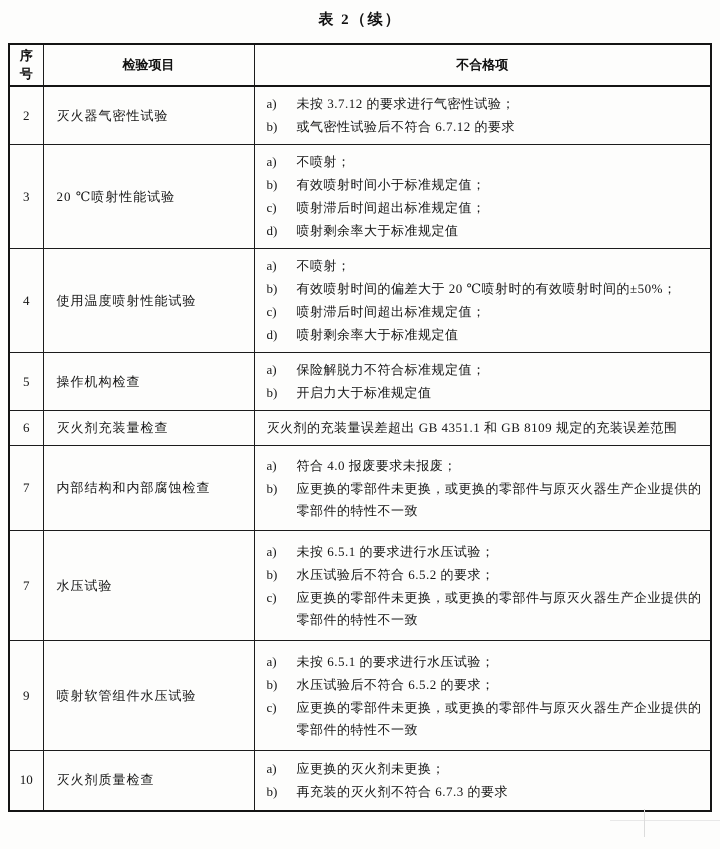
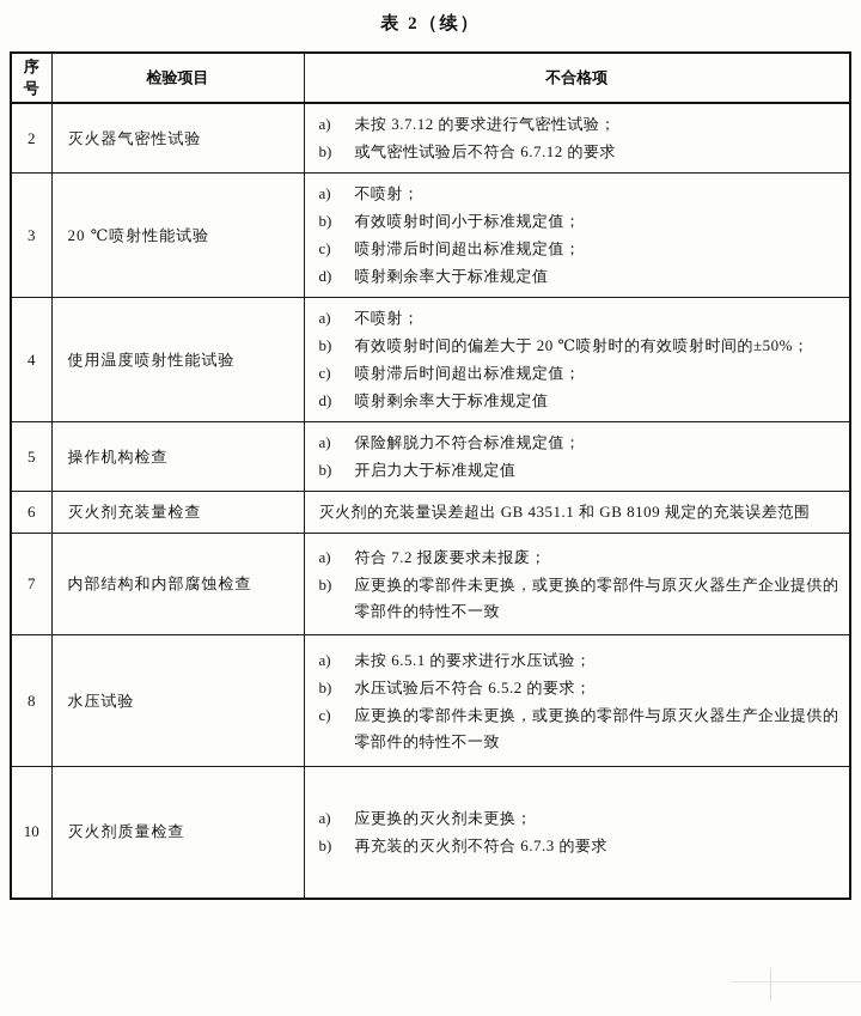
  表 2（续）
  序号	检验项目	不合格项
  2	灭火器气密性试验	a) 未按 3.7.12 的要求进行气密性试验；b) 或气密性试验后不符合 6.7.12 的要求
  3	20 ℃喷射性能试验	a) 不喷射；b) 有效喷射时间小于标准规定值；c) 喷射滞后时间超出标准规定值；d) 喷射剩余率大于标准规定值
  4	使用温度喷射性能试验	a) 不喷射；b) 有效喷射时间的偏差大于 20 ℃喷射时的有效喷射时间的±50%；c) 喷射滞后时间超出标准规定值；d) 喷射剩余率大于标准规定值
  5	操作机构检查	a) 保险解脱力不符合标准规定值；b) 开启力大于标准规定值
  6	灭火剂充装量检查	灭火剂的充装量误差超出 GB 4351.1 和 GB 8109 规定的充装误差范围
- 7	内部结构和内部腐蚀检查	a) 符合 4.0 报废要求未报废；b) 应更换的零部件未更换，或更换的零部件与原灭火器生产企业提供的零部件的特性不一致
+ 7	内部结构和内部腐蚀检查	a) 符合 7.2 报废要求未报废；b) 应更换的零部件未更换，或更换的零部件与原灭火器生产企业提供的零部件的特性不一致
- 7	水压试验	a) 未按 6.5.1 的要求进行水压试验；b) 水压试验后不符合 6.5.2 的要求；c) 应更换的零部件未更换，或更换的零部件与原灭火器生产企业提供的零部件的特性不一致
+ 8	水压试验	a) 未按 6.5.1 的要求进行水压试验；b) 水压试验后不符合 6.5.2 的要求；c) 应更换的零部件未更换，或更换的零部件与原灭火器生产企业提供的零部件的特性不一致
- 9	喷射软管组件水压试验	a) 未按 6.5.1 的要求进行水压试验；b) 水压试验后不符合 6.5.2 的要求；c) 应更换的零部件未更换，或更换的零部件与原灭火器生产企业提供的零部件的特性不一致
  10	灭火剂质量检查	a) 应更换的灭火剂未更换；b) 再充装的灭火剂不符合 6.7.3 的要求
